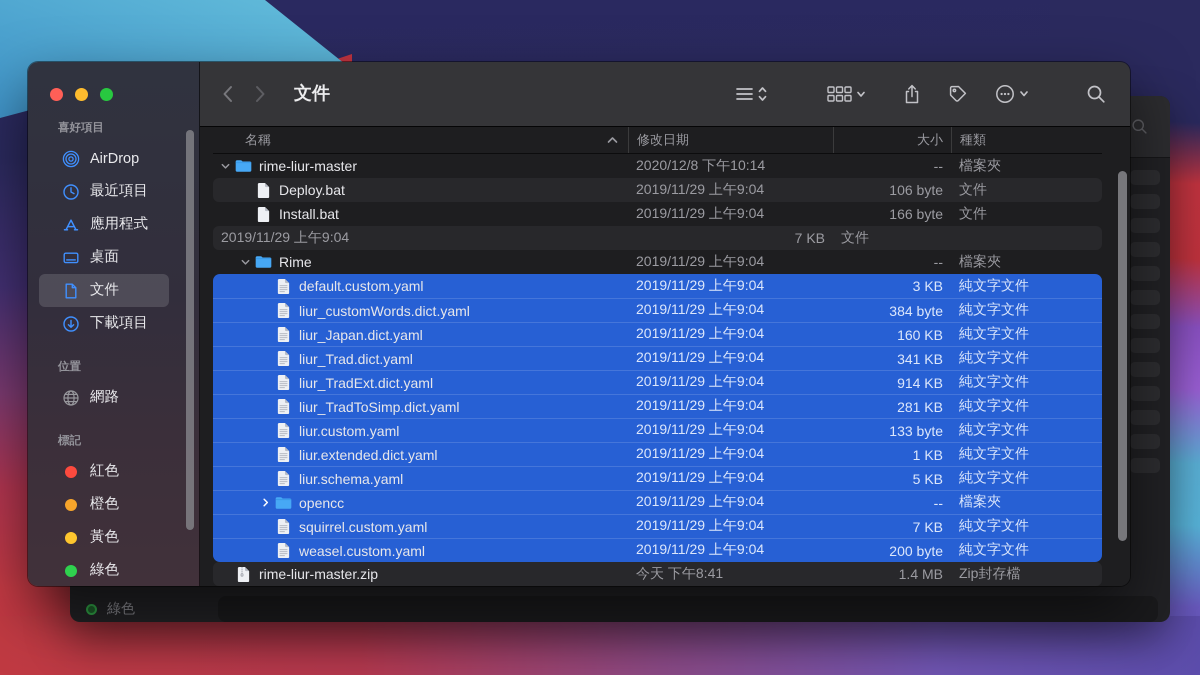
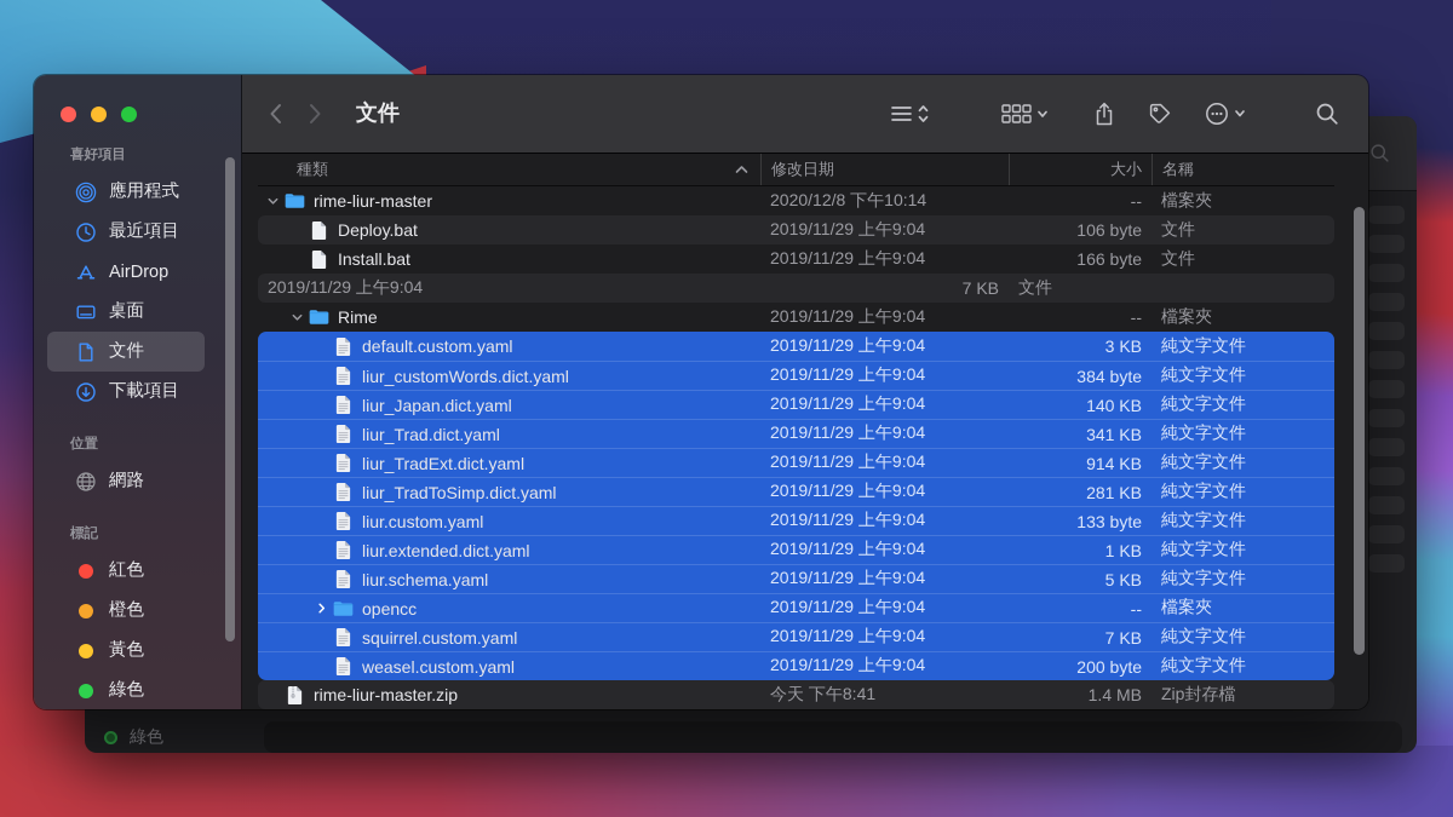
  綠色
  喜好項目
- AirDrop
+ 應用程式
  最近項目
- 應用程式
+ AirDrop
  桌面
  文件
  下載項目
  位置
  網路
  標記
  紅色
  橙色
  黃色
  綠色
  文件
- 名稱
+ 種類
  修改日期
  大小
- 種類
+ 名稱
  rime-liur-master
  2020/12/8 下午10:14
  --
  檔案夾
  Deploy.bat
  2019/11/29 上午9:04
  106 byte
  文件
  Install.bat
  2019/11/29 上午9:04
  166 byte
  文件
  2019/11/29 上午9:04
  7 KB
  文件
  Rime
  2019/11/29 上午9:04
  --
  檔案夾
  default.custom.yaml
  2019/11/29 上午9:04
  3 KB
  純文字文件
  liur_customWords.dict.yaml
  2019/11/29 上午9:04
  384 byte
  純文字文件
  liur_Japan.dict.yaml
  2019/11/29 上午9:04
- 160 KB
+ 140 KB
  純文字文件
  liur_Trad.dict.yaml
  2019/11/29 上午9:04
  341 KB
  純文字文件
  liur_TradExt.dict.yaml
  2019/11/29 上午9:04
  914 KB
  純文字文件
  liur_TradToSimp.dict.yaml
  2019/11/29 上午9:04
  281 KB
  純文字文件
  liur.custom.yaml
  2019/11/29 上午9:04
  133 byte
  純文字文件
  liur.extended.dict.yaml
  2019/11/29 上午9:04
  1 KB
  純文字文件
  liur.schema.yaml
  2019/11/29 上午9:04
  5 KB
  純文字文件
  opencc
  2019/11/29 上午9:04
  --
  檔案夾
  squirrel.custom.yaml
  2019/11/29 上午9:04
  7 KB
  純文字文件
  weasel.custom.yaml
  2019/11/29 上午9:04
  200 byte
  純文字文件
  rime-liur-master.zip
  今天 下午8:41
  1.4 MB
  Zip封存檔
